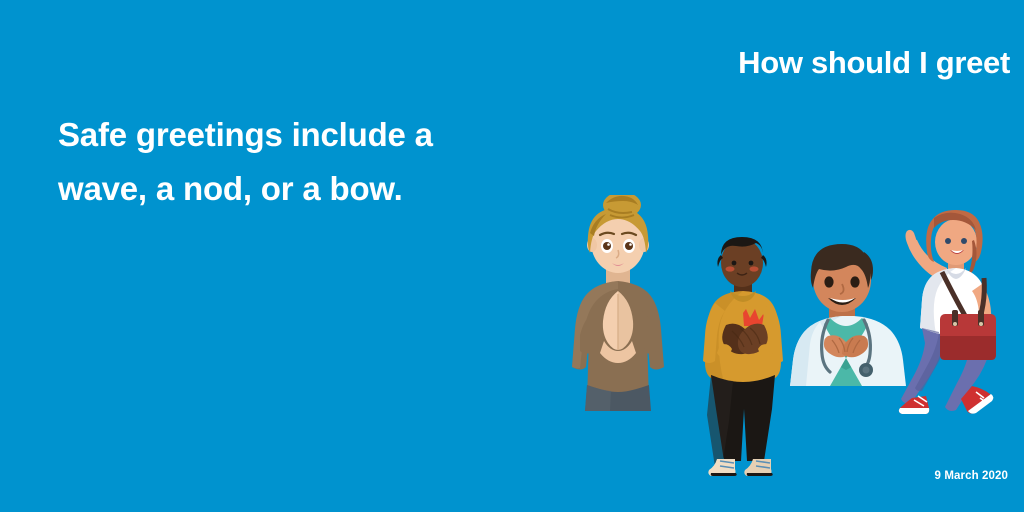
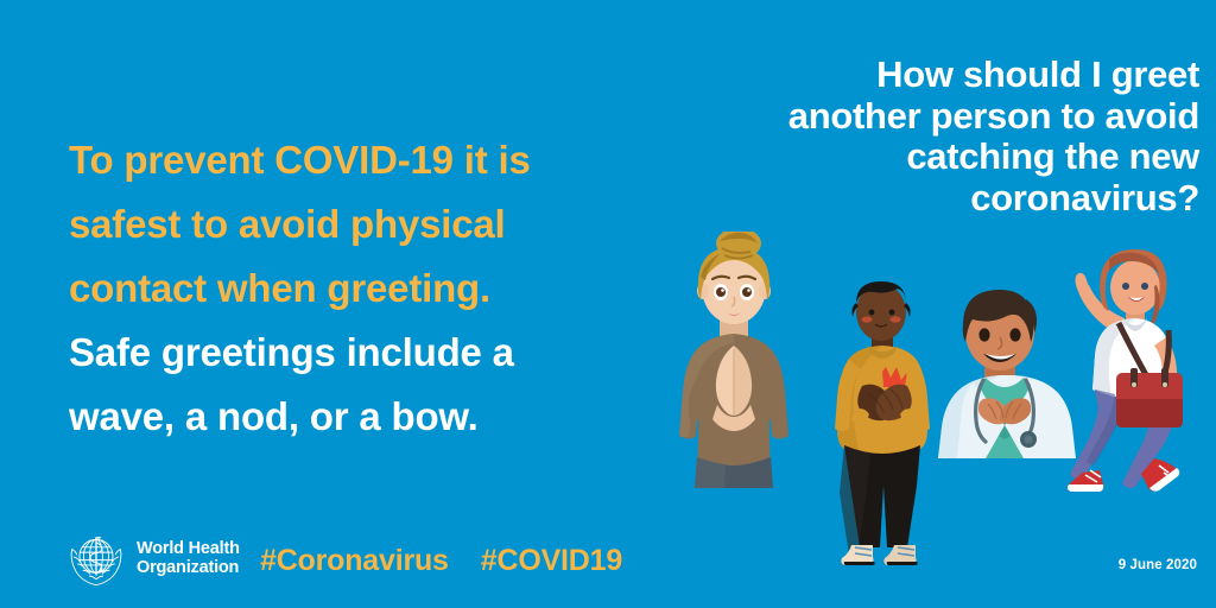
  How should I greet
+ another person to avoid
+ catching the new
+ coronavirus?
+ To prevent COVID-19 it is
+ safest to avoid physical
+ contact when greeting.
  Safe greetings include a
  wave, a nod, or a bow.
+ World Health
+ Organization
+ #Coronavirus
+ #COVID19
- 9 March 2020
+ 9 June 2020
